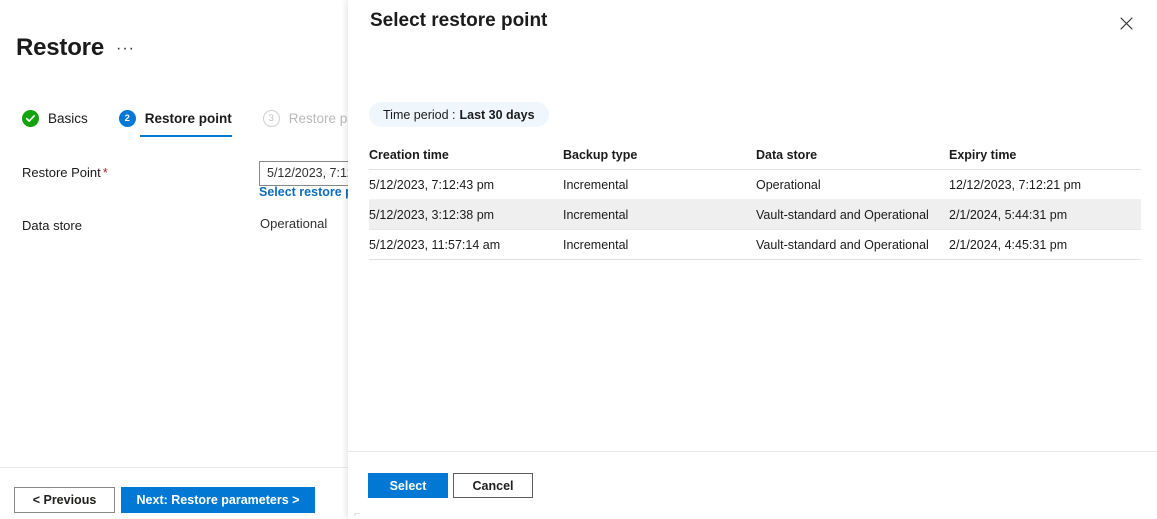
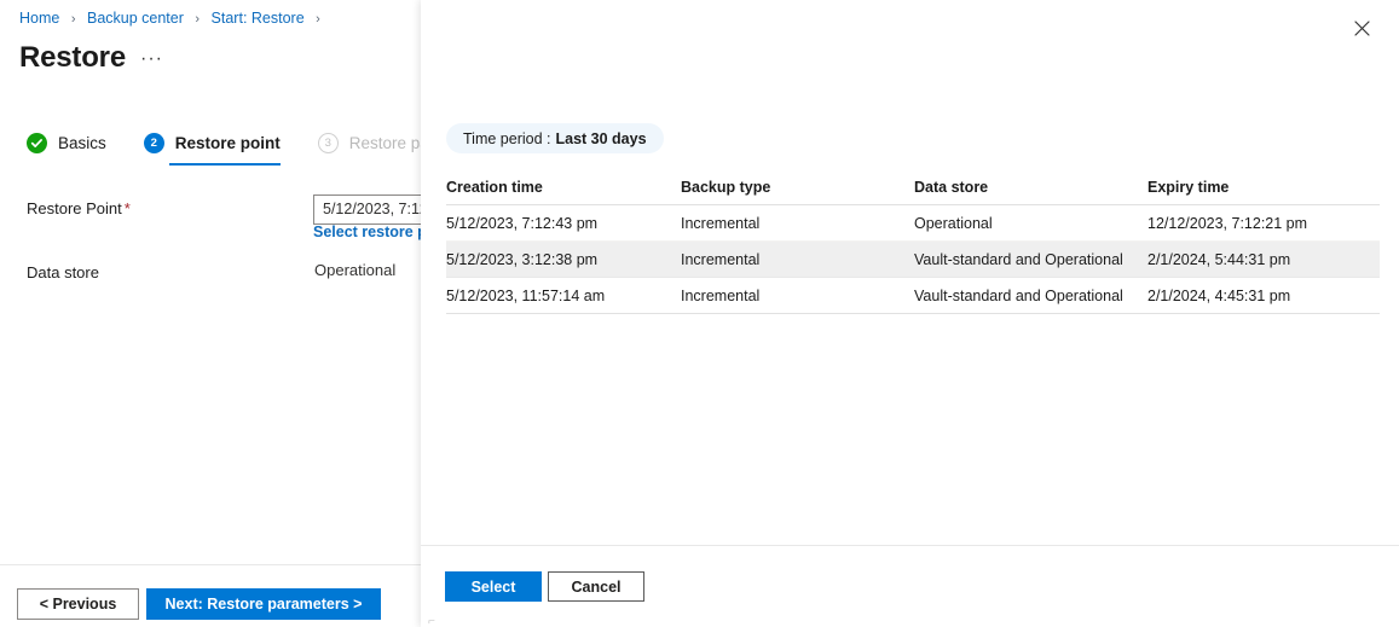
+ Home › Backup center › Start: Restore ›
  Restore
  ···
  Basics
  2
  Restore point
  3
  Restore Point *
  Select restore
  Data store
  Operational
  < Previous
  Next: Restore parameters >
- Select restore point
  Time period :
  Last 30 days
  Creation time
  Backup type
  Data store
  Expiry time
  5/12/2023, 7:12:43 pm
  Incremental
  Operational
  12/12/2023, 7:12:21 pm
  5/12/2023, 3:12:38 pm
  Incremental
  Vault-standard and Operational
  2/1/2024, 5:44:31 pm
  5/12/2023, 11:57:14 am
  Incremental
  Vault-standard and Operational
  2/1/2024, 4:45:31 pm
  Select
  Cancel
  ⌐
